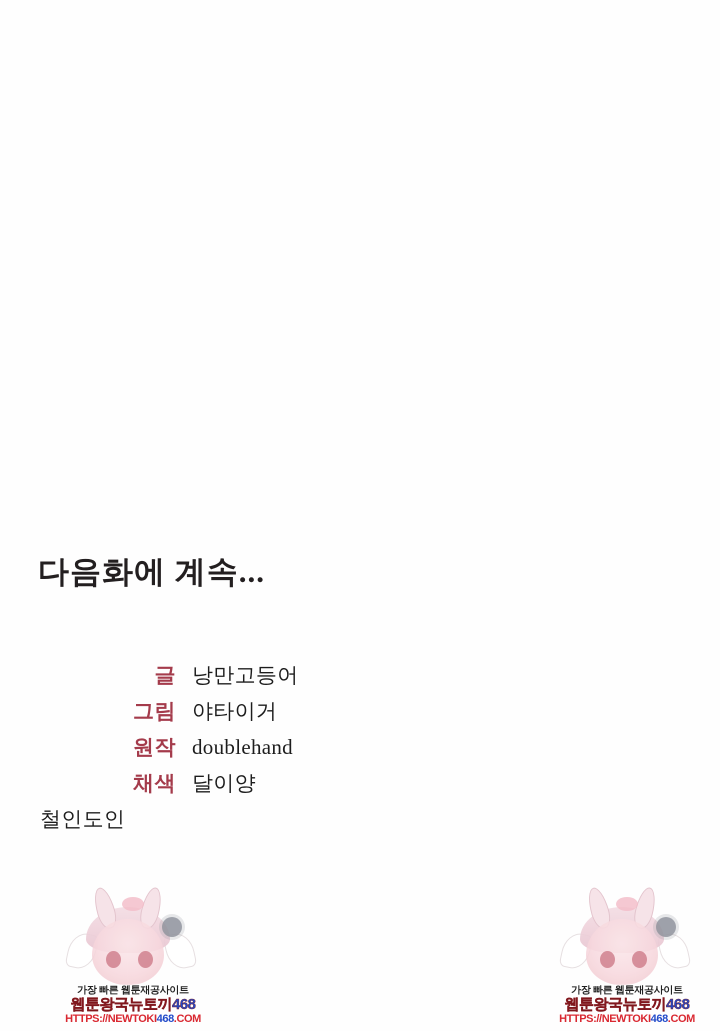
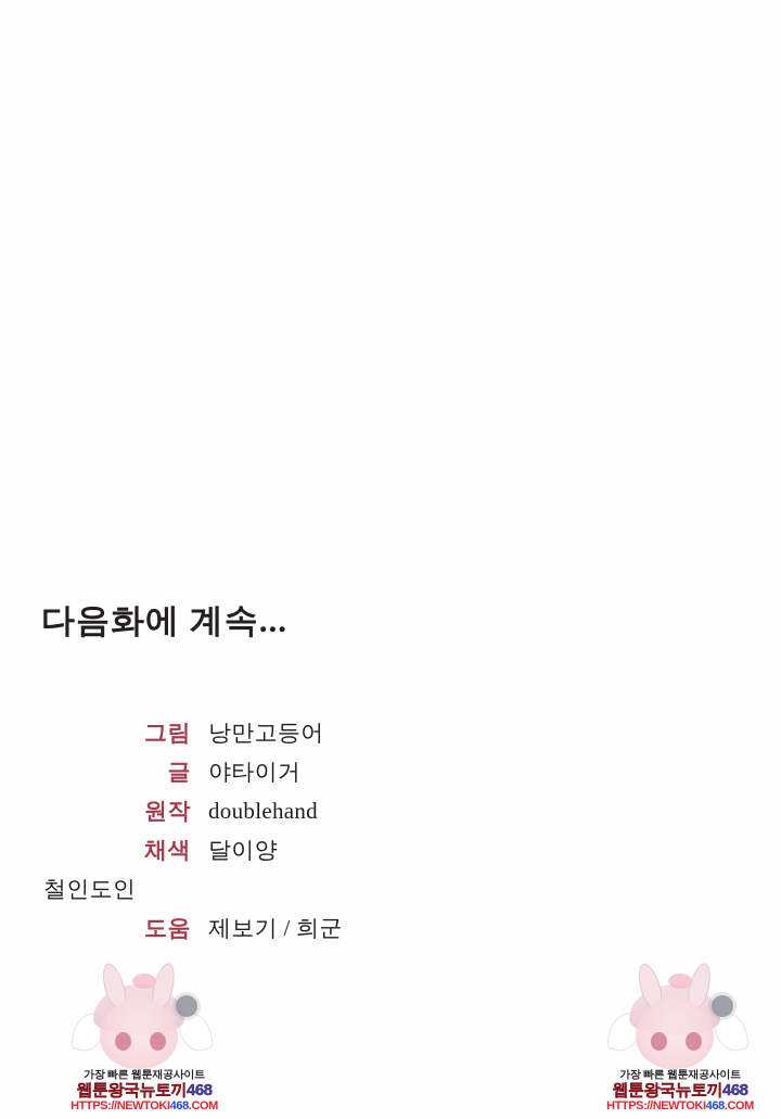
  다음화에 계속...
- 글
+ 그림
  낭만고등어
- 그림
+ 글
  야타이거
  원작
  doublehand
  채색
  달이양
  철인도인
+ 도움
+ 제보기 / 희군
  가장 빠른 웹툰재공사이트
  웹툰왕국뉴토끼468
  HTTPS://NEWTOKI468.COM
  가장 빠른 웹툰재공사이트
  웹툰왕국뉴토끼468
  HTTPS://NEWTOKI468.COM
